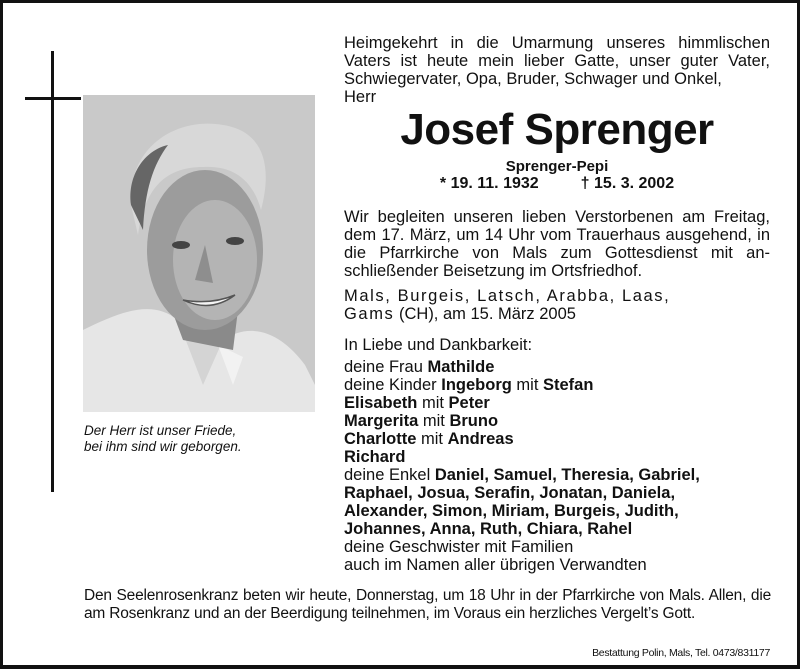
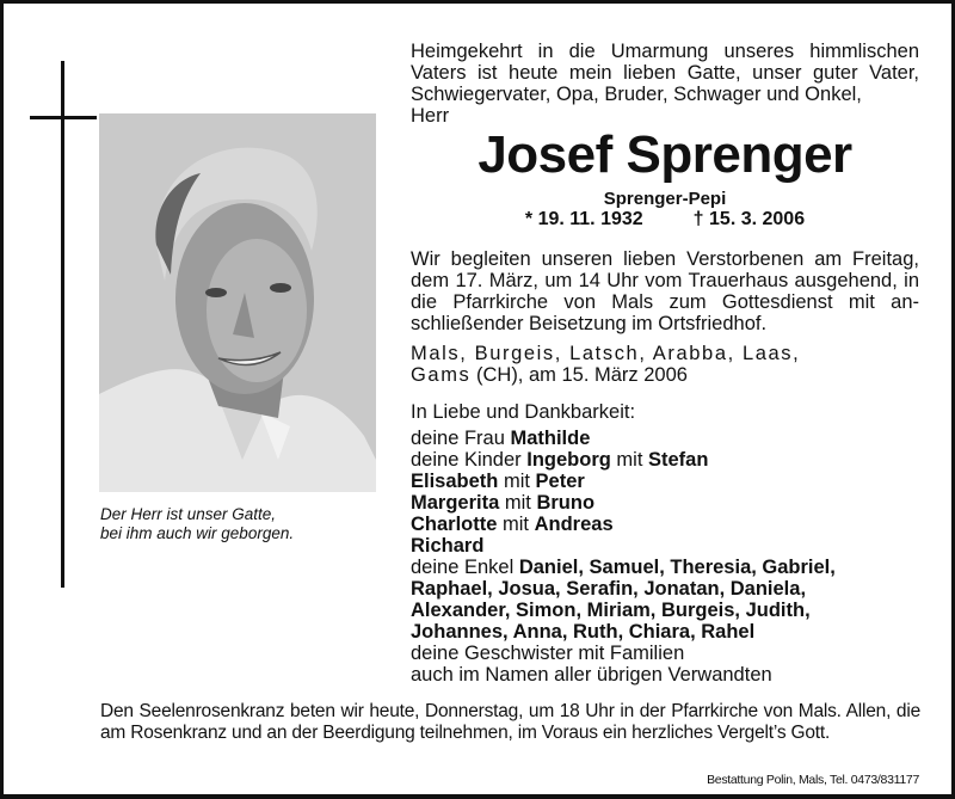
- Der Herr ist unser Friede,
+ Der Herr ist unser Gatte,
- bei ihm sind wir geborgen.
+ bei ihm auch wir geborgen.
- Heimgekehrt in die Umarmung unseres himmlischen Vaters ist heute mein lieber Gatte, unser guter Vater, Schwiegervater, Opa, Bruder, Schwager und Onkel,
+ Heimgekehrt in die Umarmung unseres himmlischen Vaters ist heute mein lieben Gatte, unser guter Vater, Schwiegervater, Opa, Bruder, Schwager und Onkel,
  Herr
  Josef Sprenger
  Sprenger-Pepi
- * 19. 11. 1932 † 15. 3. 2002
+ * 19. 11. 1932 † 15. 3. 2006
  Wir begleiten unseren lieben Verstorbenen am Freitag, dem 17. März, um 14 Uhr vom Trauerhaus ausgehend, in die Pfarrkirche von Mals zum Gottesdienst mit an-schließender Beisetzung im Ortsfriedhof.
  Mals, Burgeis, Latsch, Arabba, Laas,
- Gams (CH), am 15. März 2005
+ Gams (CH), am 15. März 2006
  In Liebe und Dankbarkeit:
  deine Frau Mathilde
  deine Kinder Ingeborg mit Stefan
  Elisabeth mit Peter
  Margerita mit Bruno
  Charlotte mit Andreas
  Richard
  deine Enkel Daniel, Samuel, Theresia, Gabriel,
  Raphael, Josua, Serafin, Jonatan, Daniela,
  Alexander, Simon, Miriam, Burgeis, Judith,
  Johannes, Anna, Ruth, Chiara, Rahel
  deine Geschwister mit Familien
  auch im Namen aller übrigen Verwandten
  Den Seelenrosenkranz beten wir heute, Donnerstag, um 18 Uhr in der Pfarrkirche von Mals. Allen, die am Rosenkranz und an der Beerdigung teilnehmen, im Voraus ein herzliches Vergelt’s Gott.
  Bestattung Polin, Mals, Tel. 0473/831177
